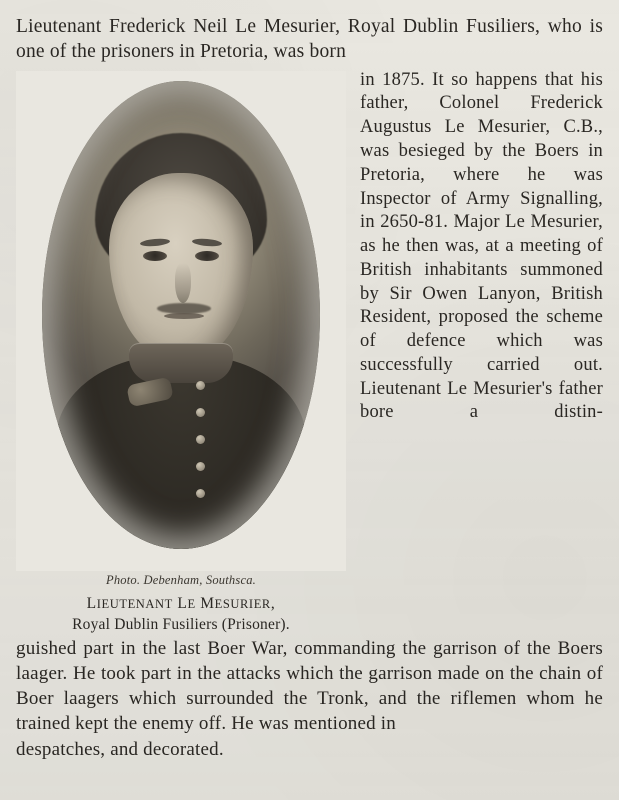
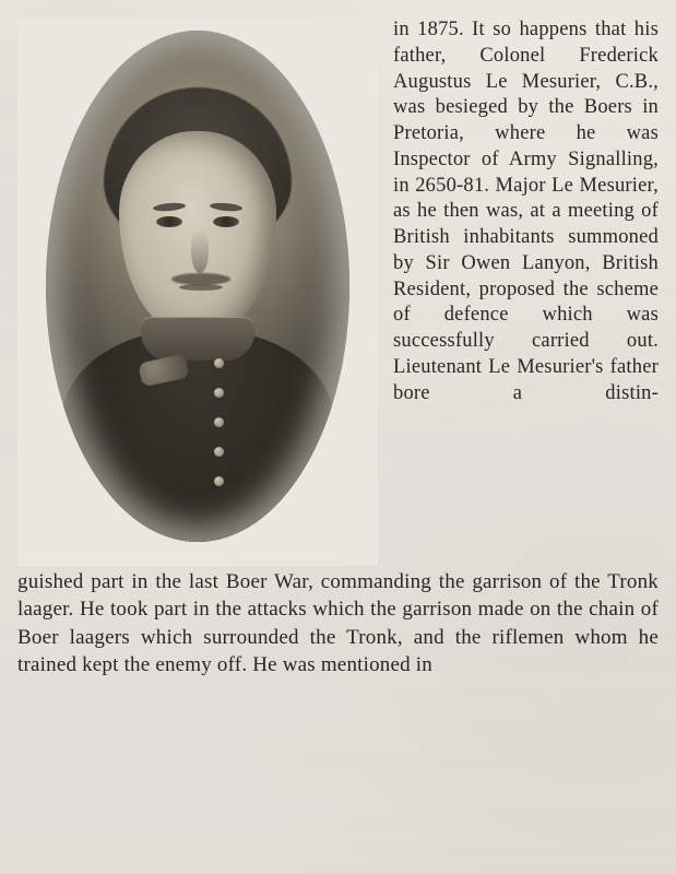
- Lieutenant Frederick Neil Le Mesurier, Royal Dublin Fusiliers, who is one of the prisoners in Pretoria, was born
- Photo. Debenham, Southsca.
- LIEUTENANT LE MESURIER,
- Royal Dublin Fusiliers (Prisoner).
  in 1875. It so happens that his father, Colonel Frederick Augustus Le Mesurier, C.B., was besieged by the Boers in Pretoria, where he was Inspector of Army Signalling, in 2650-81. Major Le Mesurier, as he then was, at a meeting of British inhabitants summoned by Sir Owen Lanyon, British Resident, proposed the scheme of defence which was successfully carried out. Lieutenant Le Mesurier's father bore a distin-
- guished part in the last Boer War, commanding the garrison of the Boers laager. He took part in the attacks which the garrison made on the chain of Boer laagers which surrounded the Tronk, and the riflemen whom he trained kept the enemy off. He was mentioned in
+ guished part in the last Boer War, commanding the garrison of the Tronk laager. He took part in the attacks which the garrison made on the chain of Boer laagers which surrounded the Tronk, and the riflemen whom he trained kept the enemy off. He was mentioned in
- despatches, and decorated.
